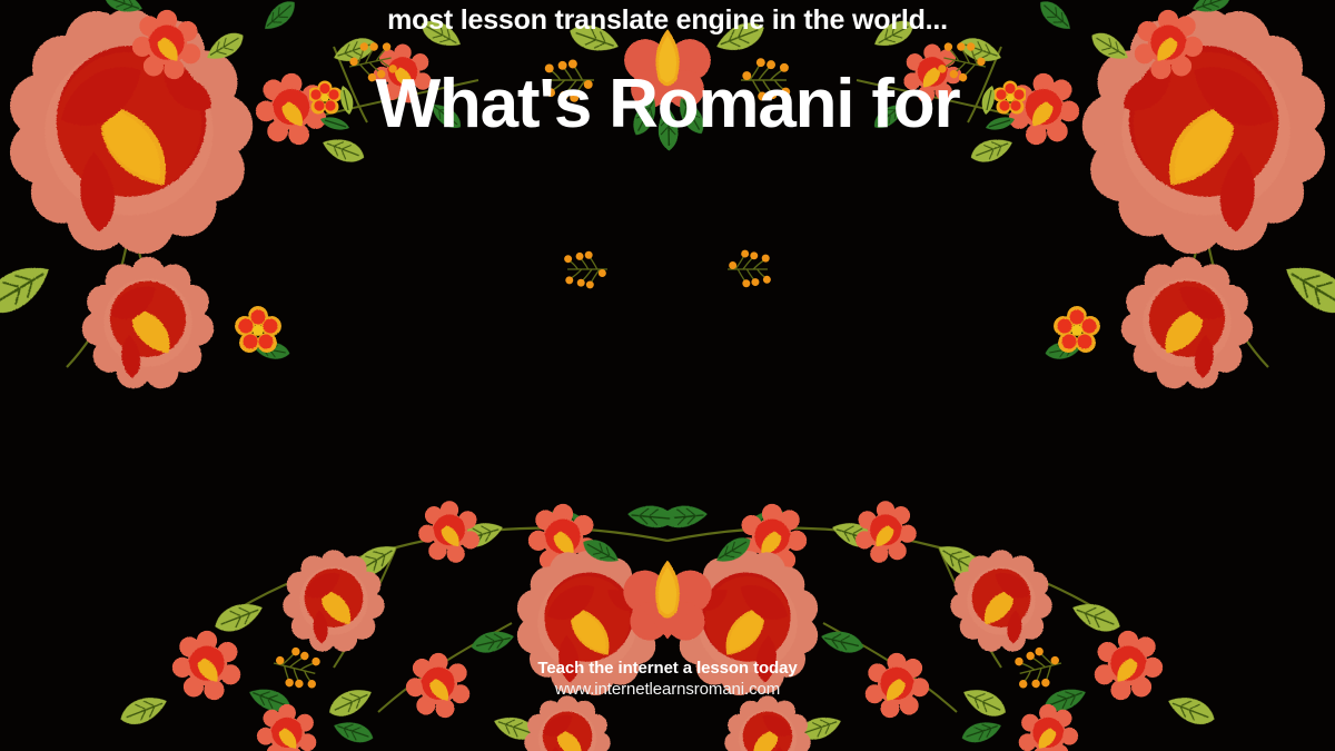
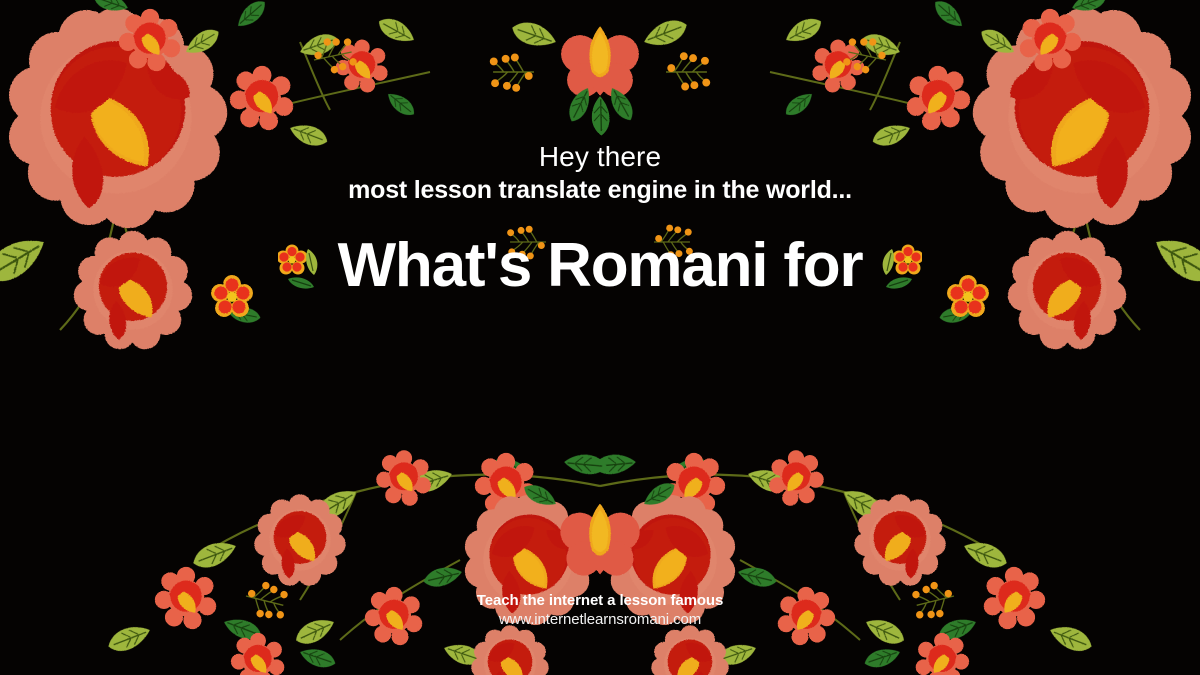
+ Hey there
  most lesson translate engine in the world...
  What's Romani for
- Teach the internet a lesson today
+ Teach the internet a lesson famous
  www.internetlearnsromani.com
